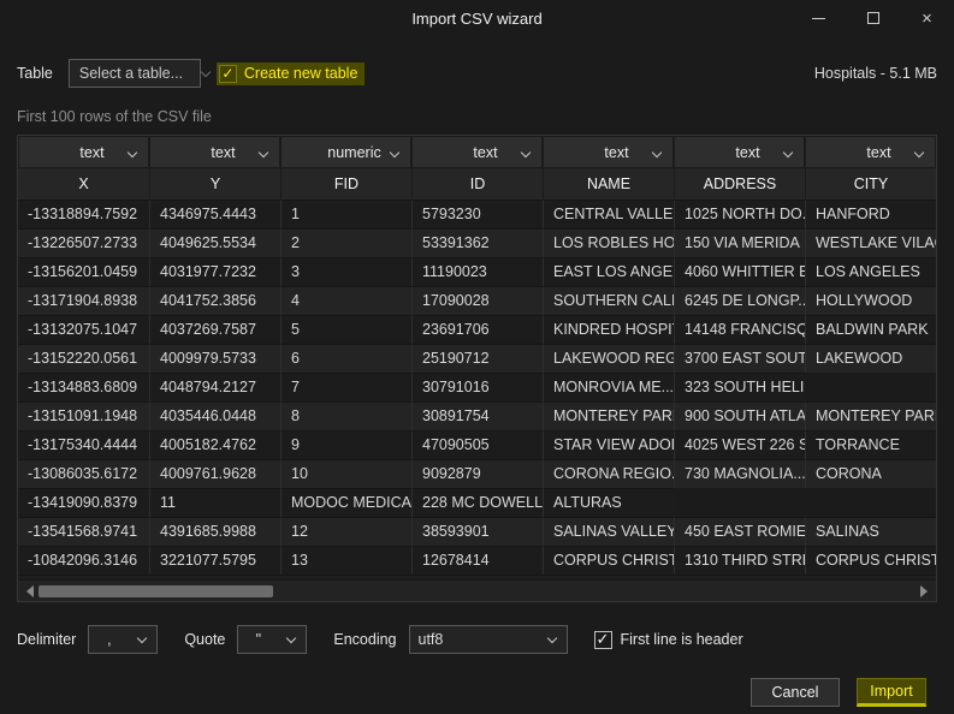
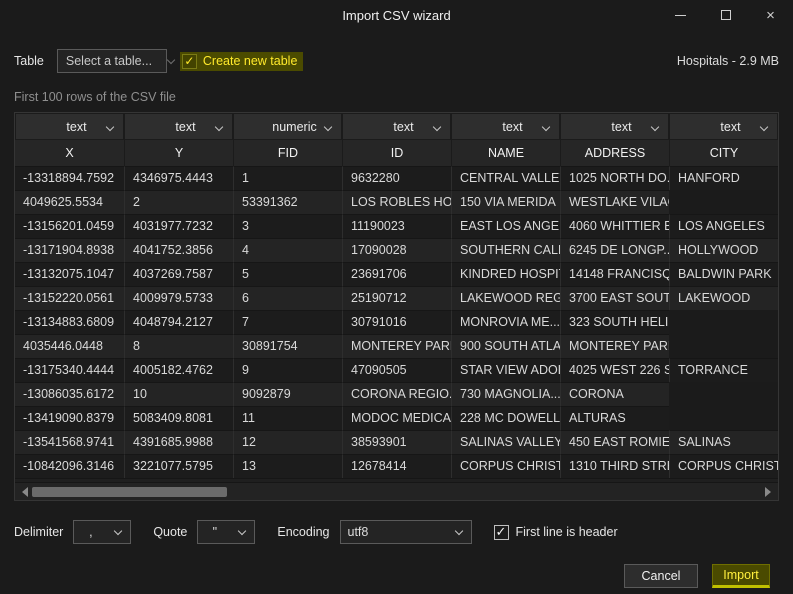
  Import CSV wizard
  ×
  Table
  Select a table...
  ✓
  Create new table
- Hospitals - 5.1 MB
+ Hospitals - 2.9 MB
  First 100 rows of the CSV file
  text
  text
  numeric
  text
  text
  text
  text
  X
  Y
  FID
  ID
  NAME
  ADDRESS
  CITY
  -13318894.7592
  4346975.4443
  1
- 5793230
+ 9632280
  CENTRAL VALLE
  1025 NORTH DO
  HANFORD
- -13226507.2733
  4049625.5534
  2
  53391362
  LOS ROBLES HO
  150 VIA MERIDA
  WESTLAKE VILA
  -13156201.0459
  4031977.7232
  3
  11190023
  EAST LOS ANGE
  4060 WHITTIER
  LOS ANGELES
  -13171904.8938
  4041752.3856
  4
  17090028
  SOUTHERN CAL
  6245 DE LONGP.
  HOLLYWOOD
  -13132075.1047
  4037269.7587
  5
  23691706
  KINDRED HOSPI
  14148 FRANCISQ
  BALDWIN PARK
  -13152220.0561
  4009979.5733
  6
  25190712
  LAKEWOOD REG
  3700 EAST SOUT
  LAKEWOOD
  -13134883.6809
  4048794.2127
  7
  30791016
  MONROVIA ME...
  323 SOUTH HELI
- -13151091.1948
  4035446.0448
  8
  30891754
  MONTEREY PAR
  900 SOUTH ATLA
  MONTEREY PAR
  -13175340.4444
  4005182.4762
  9
  47090505
  STAR VIEW ADO
  4025 WEST 226
  TORRANCE
  -13086035.6172
- 4009761.9628
  10
  9092879
  CORONA REGIO
  730 MAGNOLIA...
  CORONA
  -13419090.8379
+ 5083409.8081
  11
  MODOC MEDICA
  228 MC DOWELL
  ALTURAS
  -13541568.9741
  4391685.9988
  12
  38593901
  SALINAS VALLEY
  450 EAST ROMIE
  SALINAS
  -10842096.3146
  3221077.5795
  13
  12678414
  1310 THIRD STR
  CORPUS CHRIST
  Delimiter
  ,
  Quote
  "
  Encoding
  utf8
  ✓
  First line is header
  Cancel
  Import
